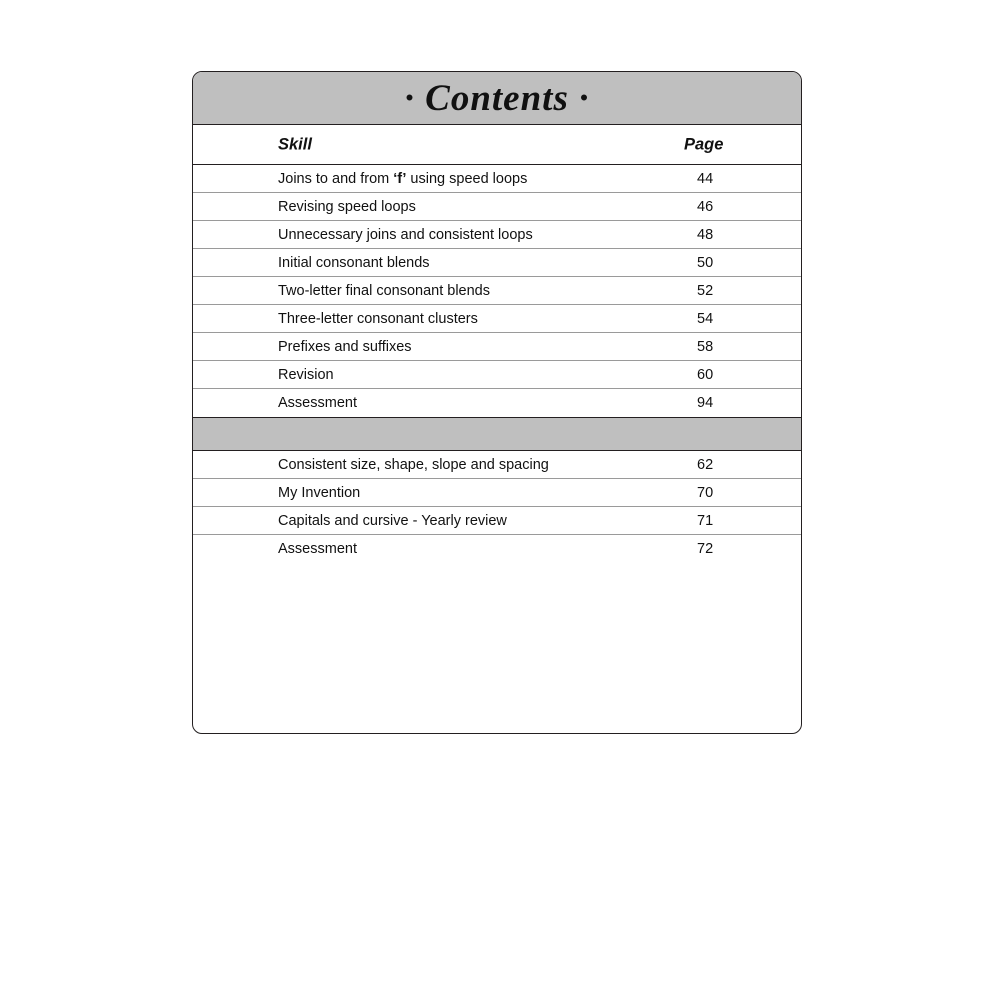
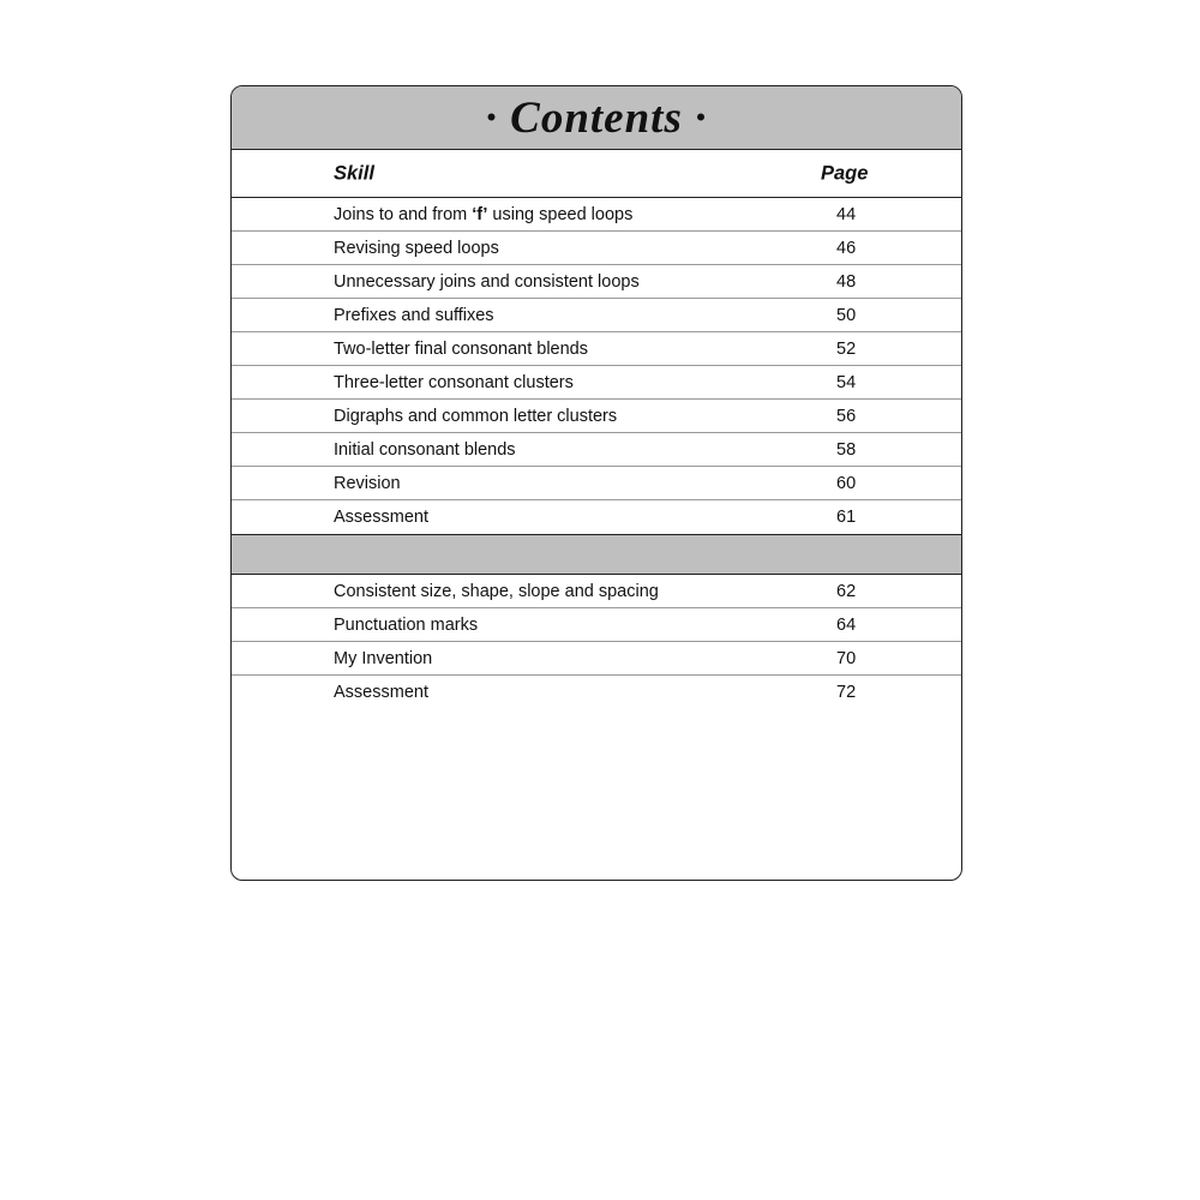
  · Contents ·
  Skill
  Page
  Joins to and from ‘f’ using speed loops
  44
  Revising speed loops
  46
  Unnecessary joins and consistent loops
  48
- Initial consonant blends
+ Prefixes and suffixes
  50
  Two-letter final consonant blends
  52
  Three-letter consonant clusters
  54
+ Digraphs and common letter clusters
+ 56
- Prefixes and suffixes
+ Initial consonant blends
  58
  Revision
  60
  Assessment
- 94
+ 61
  Consistent size, shape, slope and spacing
  62
+ Punctuation marks
+ 64
  My Invention
  70
- Capitals and cursive - Yearly review
- 71
  Assessment
  72
